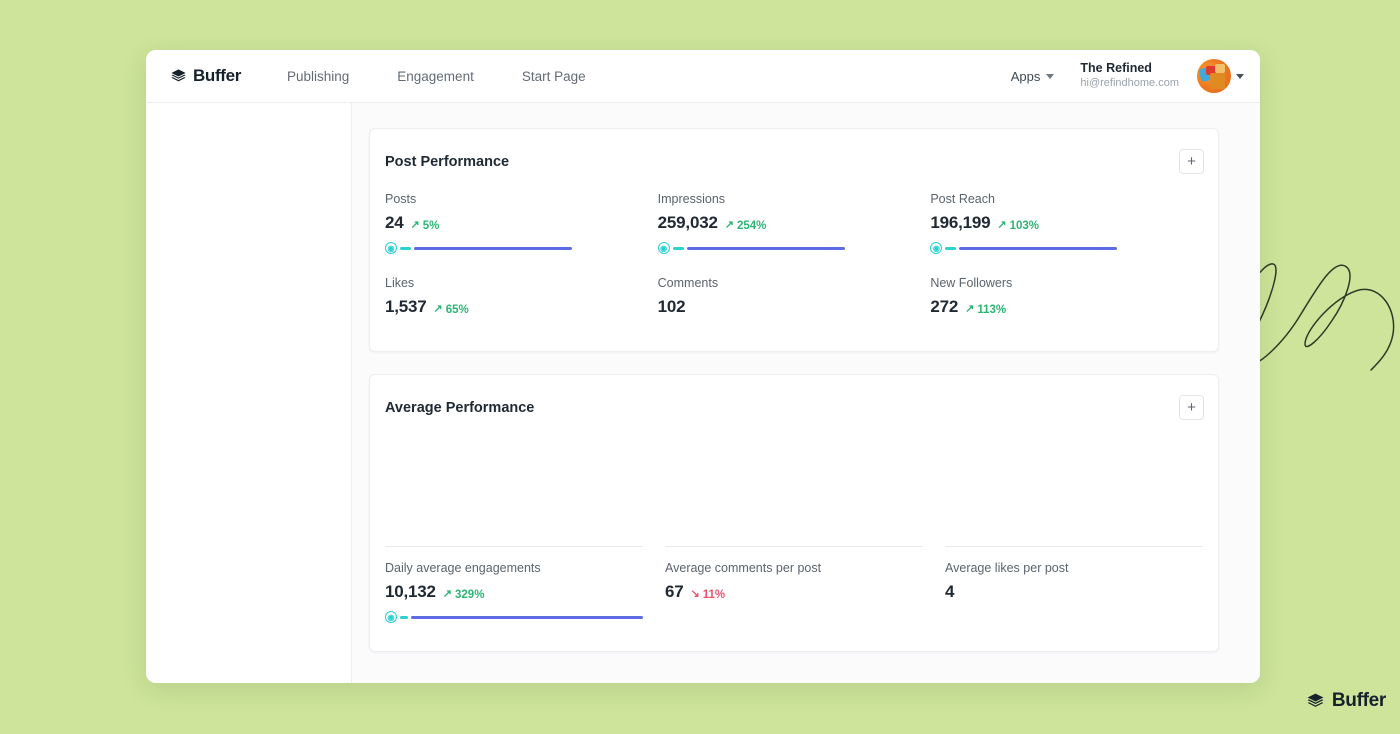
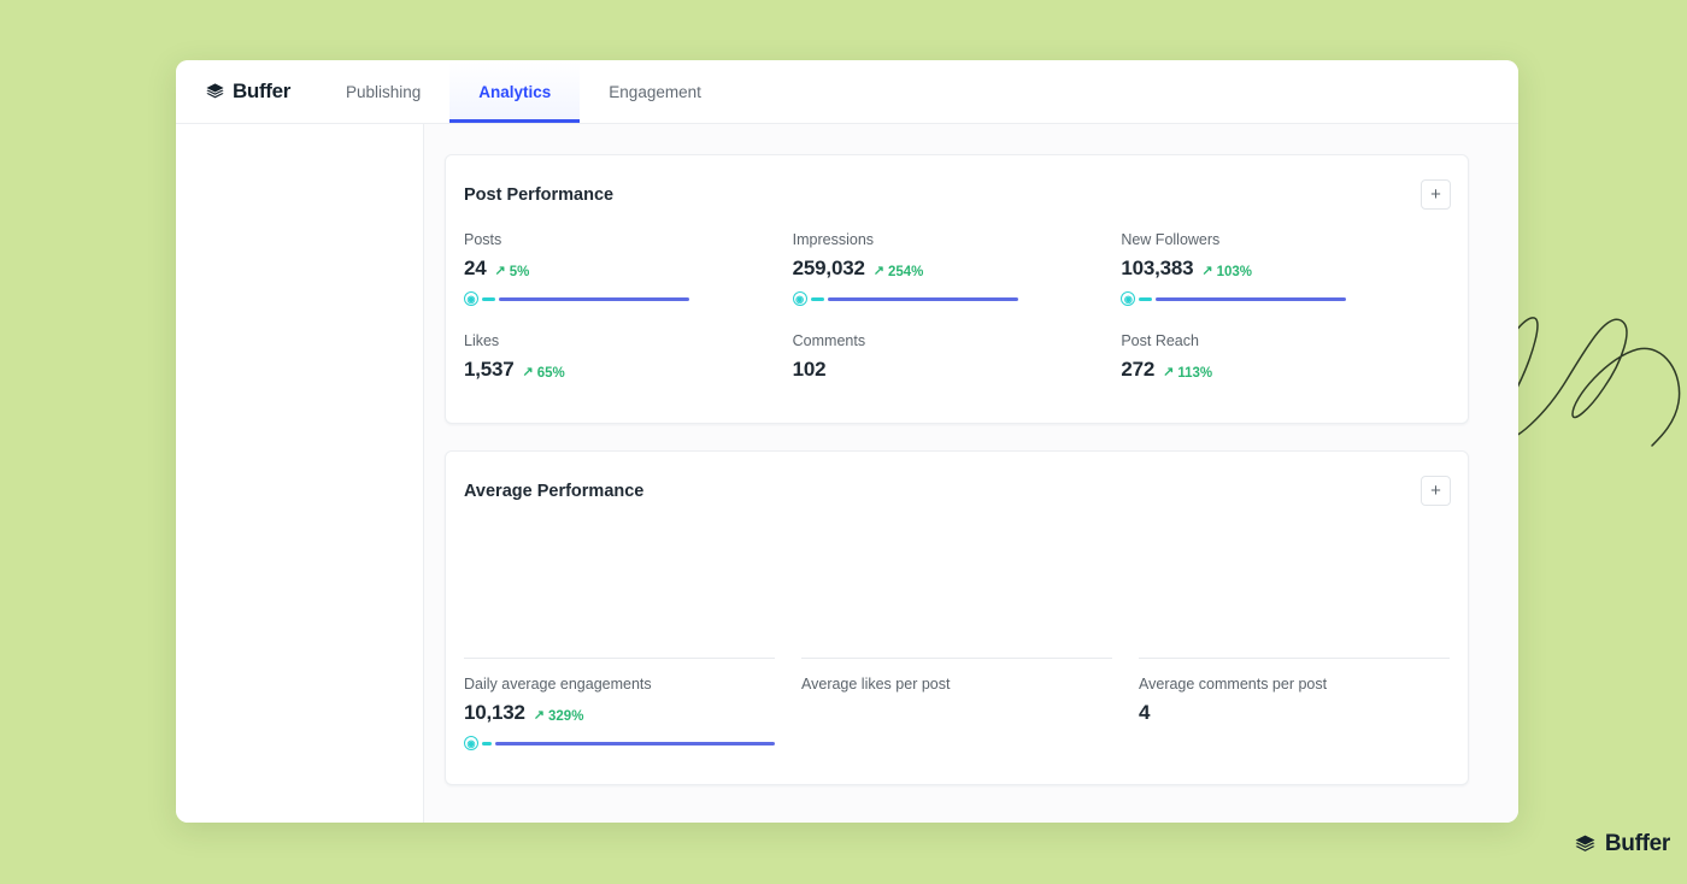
  Buffer
  Buffer
  Publishing
+ Analytics
  Engagement
- Start Page
- Apps
- The Refined
- hi@refindhome.com
  Post Performance
  +
  Posts
  24
  ↗
  5%
  ◉
  Impressions
  259,032
  ↗
  254%
  ◉
- Post Reach
+ New Followers
- 196,199
+ 103,383
  ↗
  103%
  ◉
  Likes
  1,537
  ↗
  65%
  Comments
  102
- New Followers
+ Post Reach
  272
  ↗
  113%
  Average Performance
  +
  Daily average engagements
  10,132
  ↗
  329%
  ◉
- Average comments per post
+ Average likes per post
- 67
- ↘
- 11%
- Average likes per post
+ Average comments per post
  4
